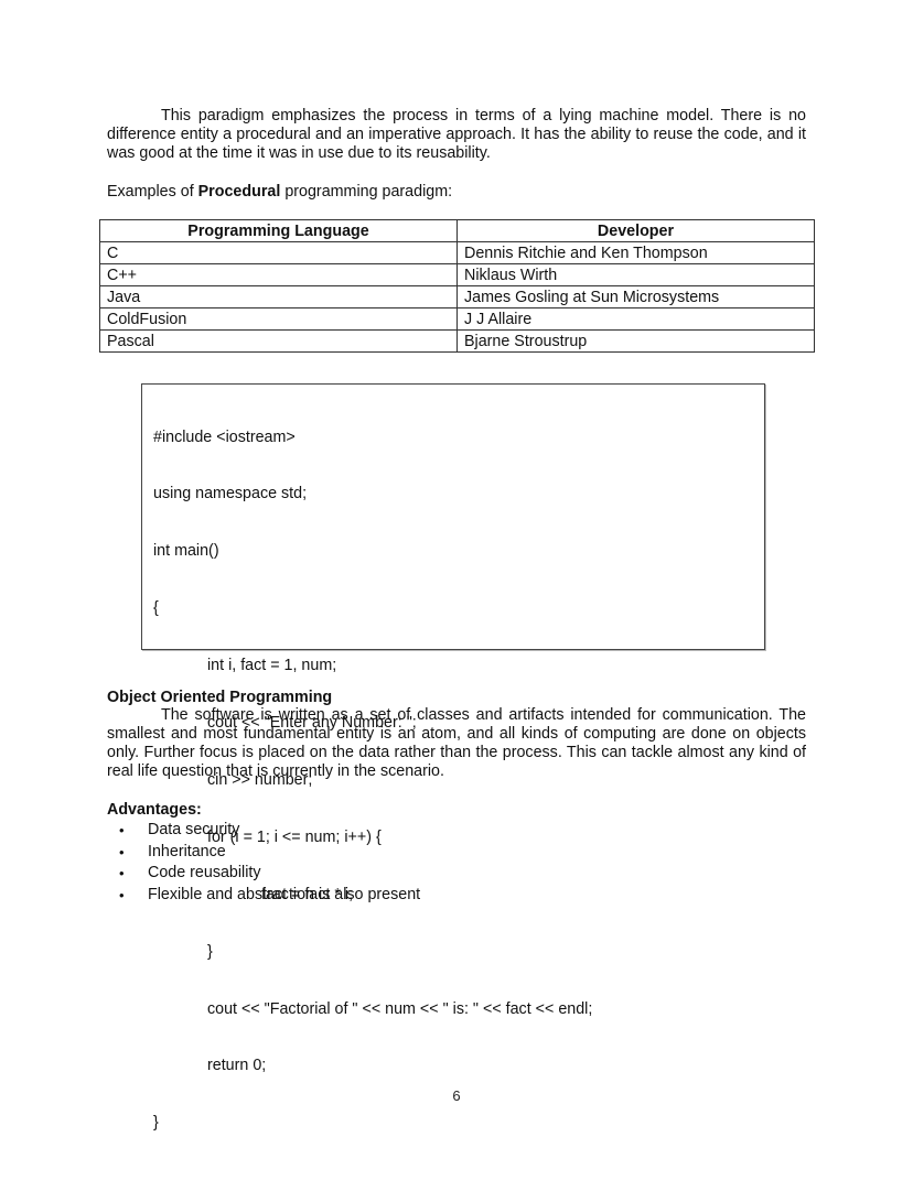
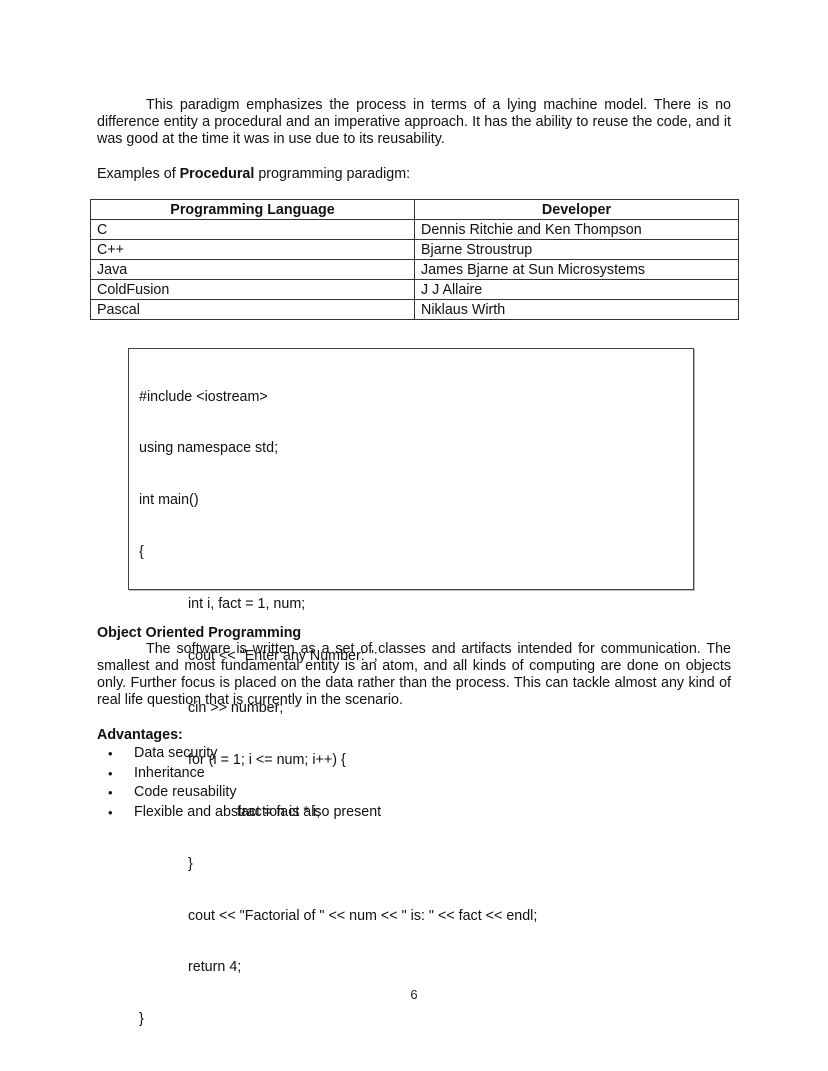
  This paradigm emphasizes the process in terms of a lying machine model. There is no difference entity a procedural and an imperative approach. It has the ability to reuse the code, and it was good at the time it was in use due to its reusability.
  Examples of Procedural programming paradigm:
  Programming Language	Developer
  C	Dennis Ritchie and Ken Thompson
- C++	Niklaus Wirth
+ C++	Bjarne Stroustrup
- Java	James Gosling at Sun Microsystems
+ Java	James Bjarne at Sun Microsystems
  ColdFusion	J J Allaire
- Pascal	Bjarne Stroustrup
+ Pascal	Niklaus Wirth
  #include <iostream>
  using namespace std;
  int main()
  {
  int i, fact = 1, num;
  cout << "Enter any Number: ";
  cin >> number;
  for (i = 1; i <= num; i++) {
  fact = fact * i;
  }
  cout << "Factorial of " << num << " is: " << fact << endl;
- return 0;
+ return 4;
  }
  Object Oriented Programming
  The software is written as a set of classes and artifacts intended for communication. The smallest and most fundamental entity is an atom, and all kinds of computing are done on objects only. Further focus is placed on the data rather than the process. This can tackle almost any kind of real life question that is currently in the scenario.
  Advantages:
  •
  Data security
  •
  Inheritance
  •
  Code reusability
  •
  Flexible and abstraction is also present
  6
